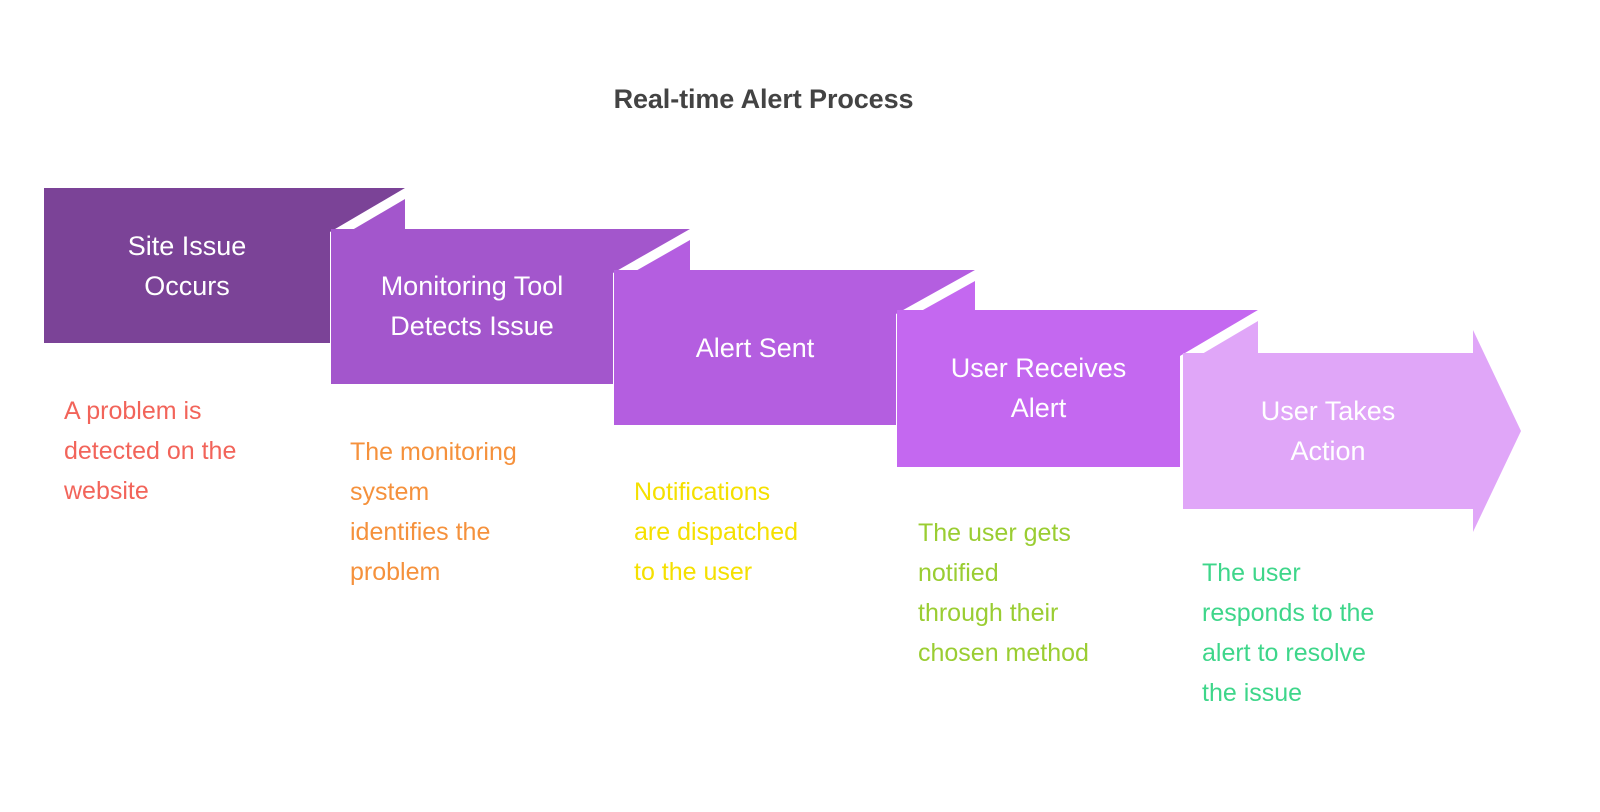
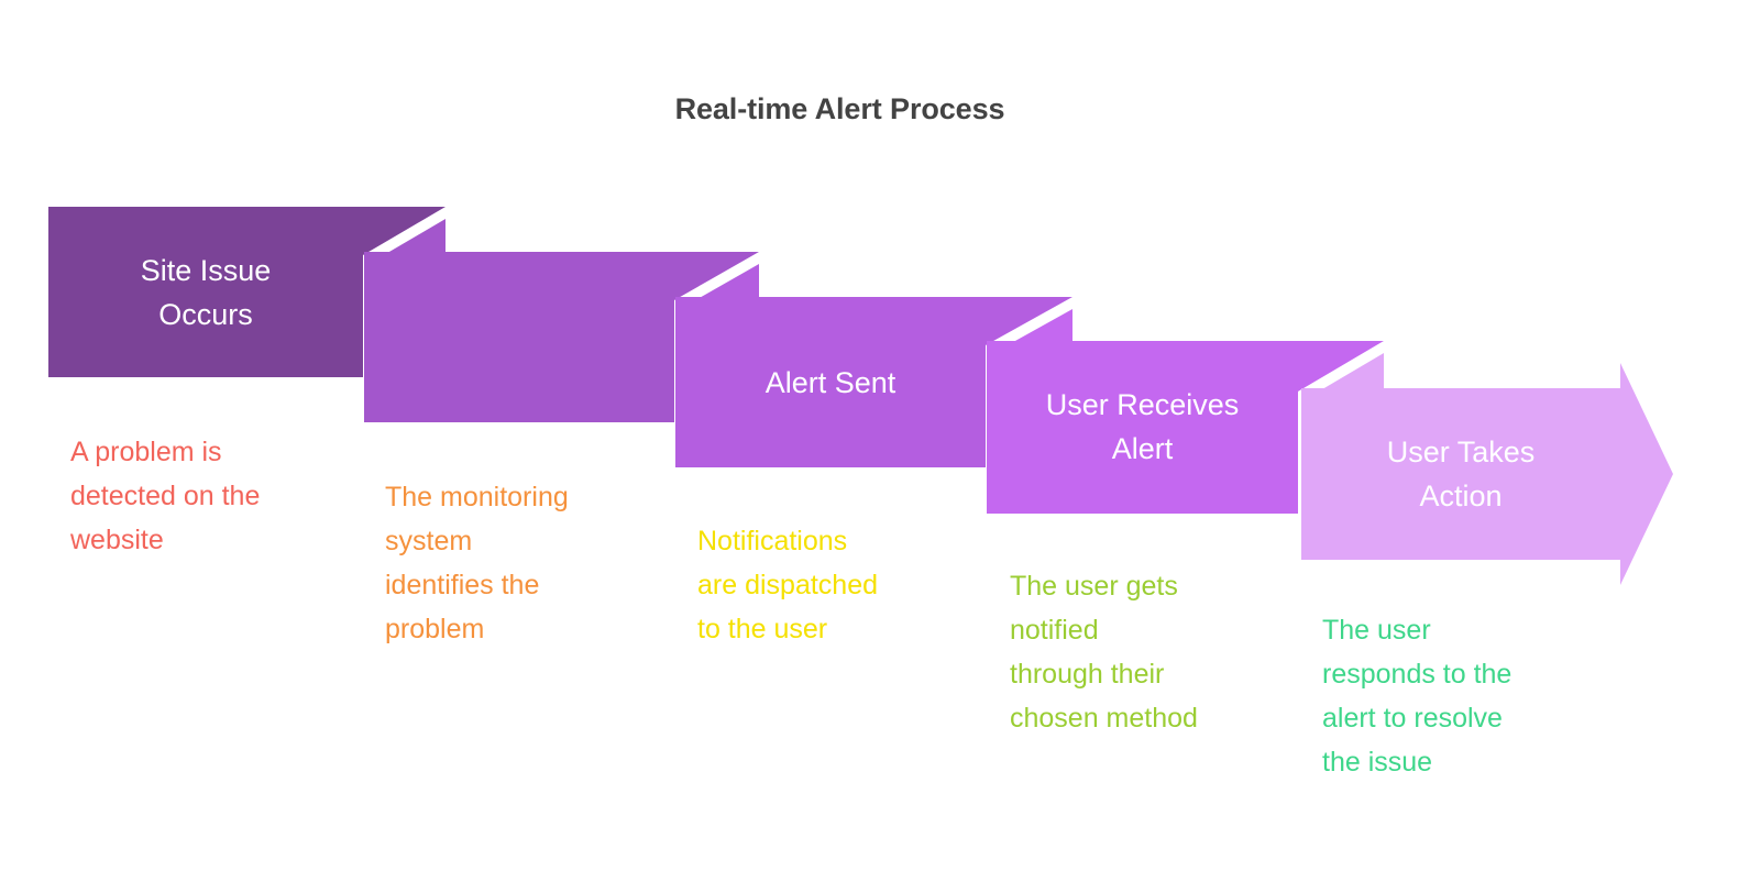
  Real-time Alert Process
  Site Issue
  Occurs
- Monitoring Tool
- Detects Issue
  Alert Sent
  User Receives
  Alert
  User Takes
  Action
  A problem is
  detected on the
  website
  The monitoring
  system
  identifies the
  problem
  Notifications
  are dispatched
  to the user
  The user gets
  notified
  through their
  chosen method
  The user
  responds to the
  alert to resolve
  the issue
